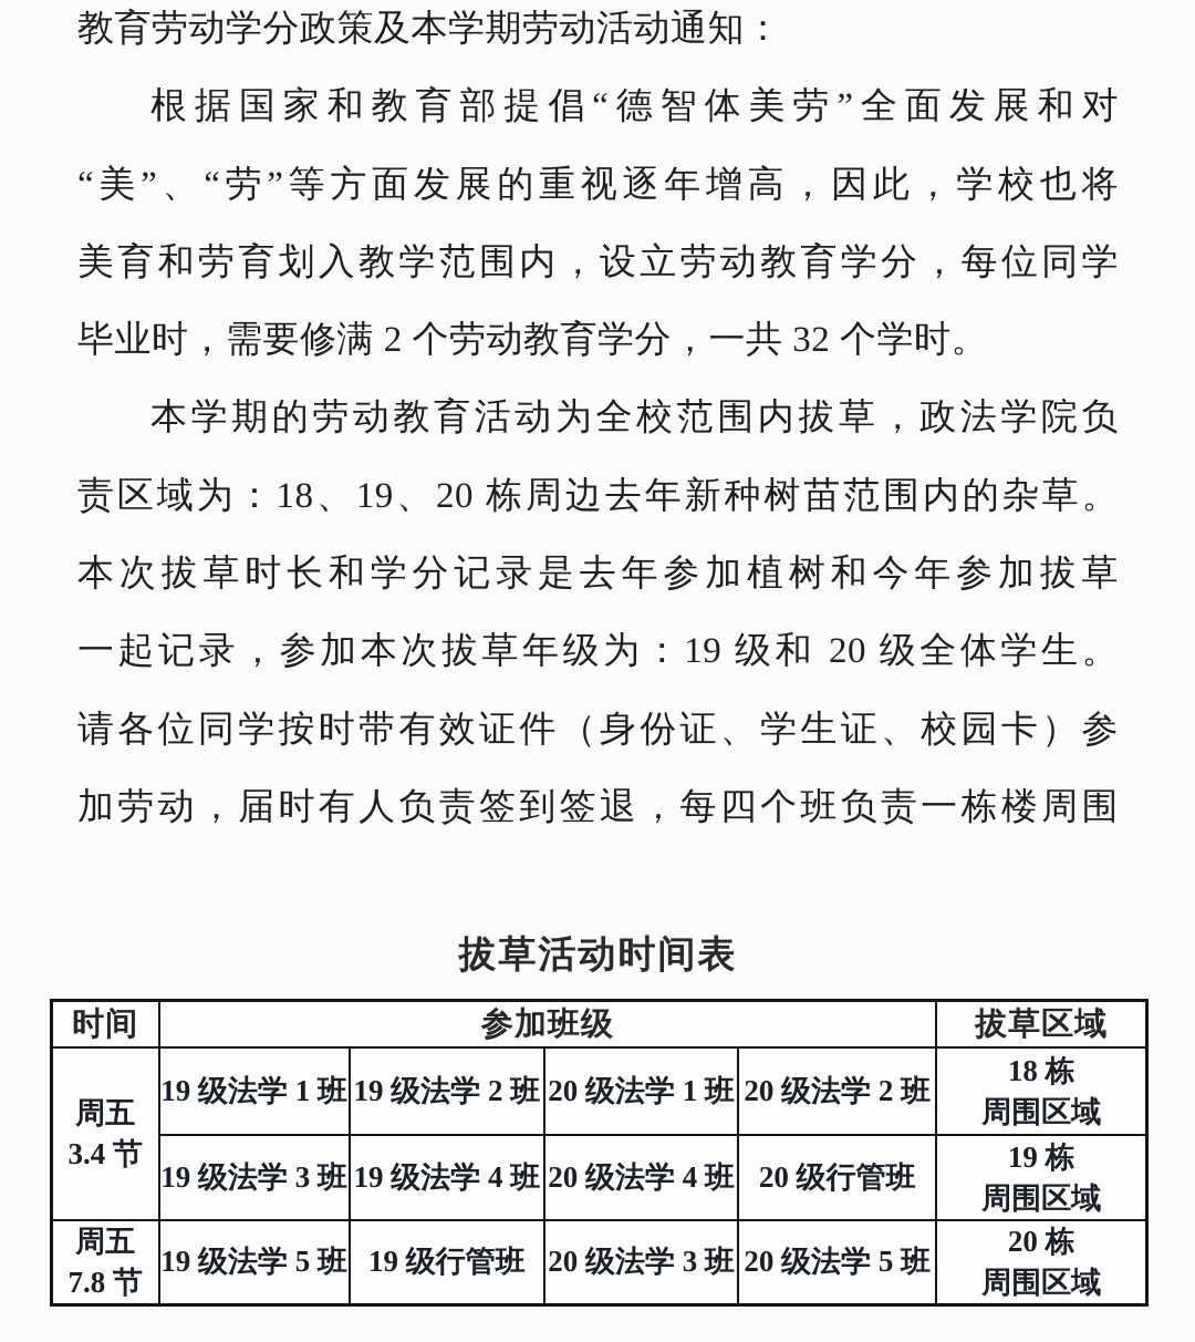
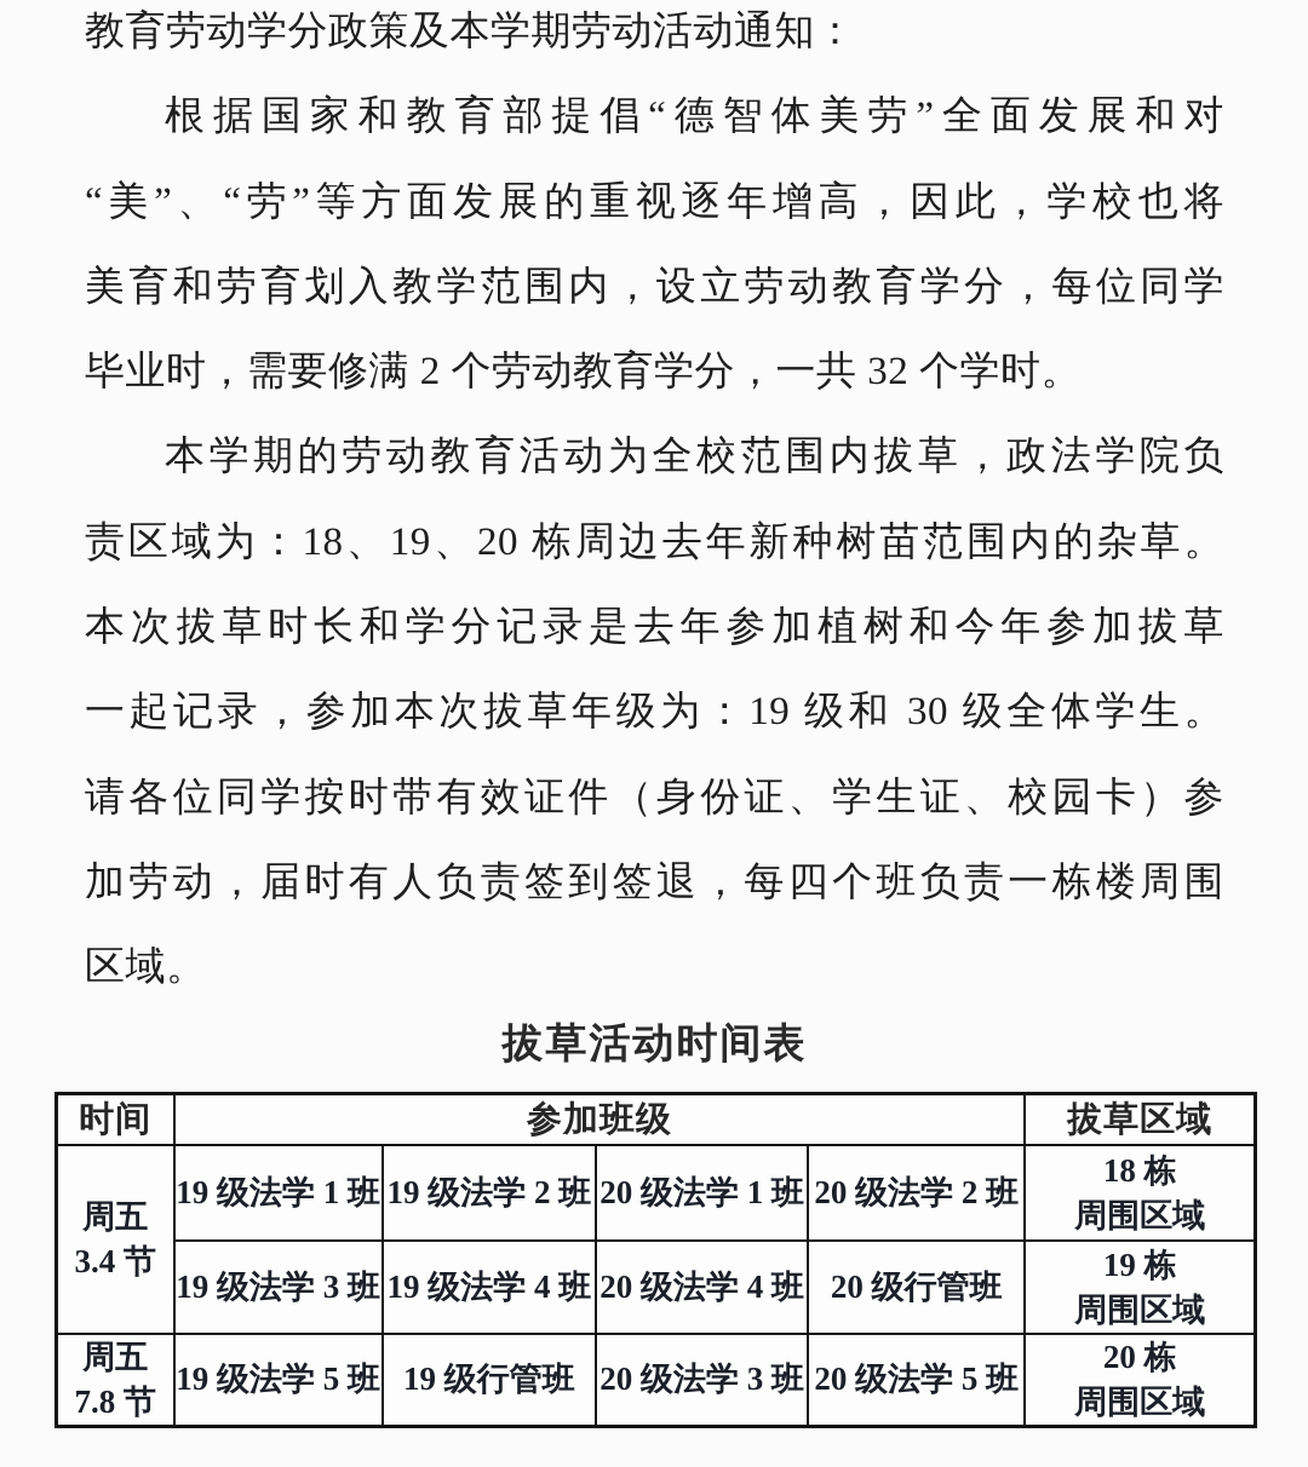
  教育劳动学分政策及本学期劳动活动通知：
  根据国家和教育部提倡“德智体美劳”全面发展和对
  “美”、“劳”等方面发展的重视逐年增高，因此，学校也将
  美育和劳育划入教学范围内，设立劳动教育学分，每位同学
  毕业时，需要修满 2 个劳动教育学分，一共 32 个学时。
  本学期的劳动教育活动为全校范围内拔草，政法学院负
  责区域为：18、19、20 栋周边去年新种树苗范围内的杂草。
  本次拔草时长和学分记录是去年参加植树和今年参加拔草
- 一起记录，参加本次拔草年级为：19 级和 20 级全体学生。
+ 一起记录，参加本次拔草年级为：19 级和 30 级全体学生。
  请各位同学按时带有效证件（身份证、学生证、校园卡）参
  加劳动，届时有人负责签到签退，每四个班负责一栋楼周围
+ 区域。
  拔草活动时间表
  时间	参加班级	拔草区域
  周五 3.4 节	19 级法学 1 班	19 级法学 2 班	20 级法学 1 班	20 级法学 2 班	18 栋 周围区域
  19 级法学 3 班	19 级法学 4 班	20 级法学 4 班	20 级行管班	19 栋 周围区域
  周五 7.8 节	19 级法学 5 班	19 级行管班	20 级法学 3 班	20 级法学 5 班	20 栋 周围区域
